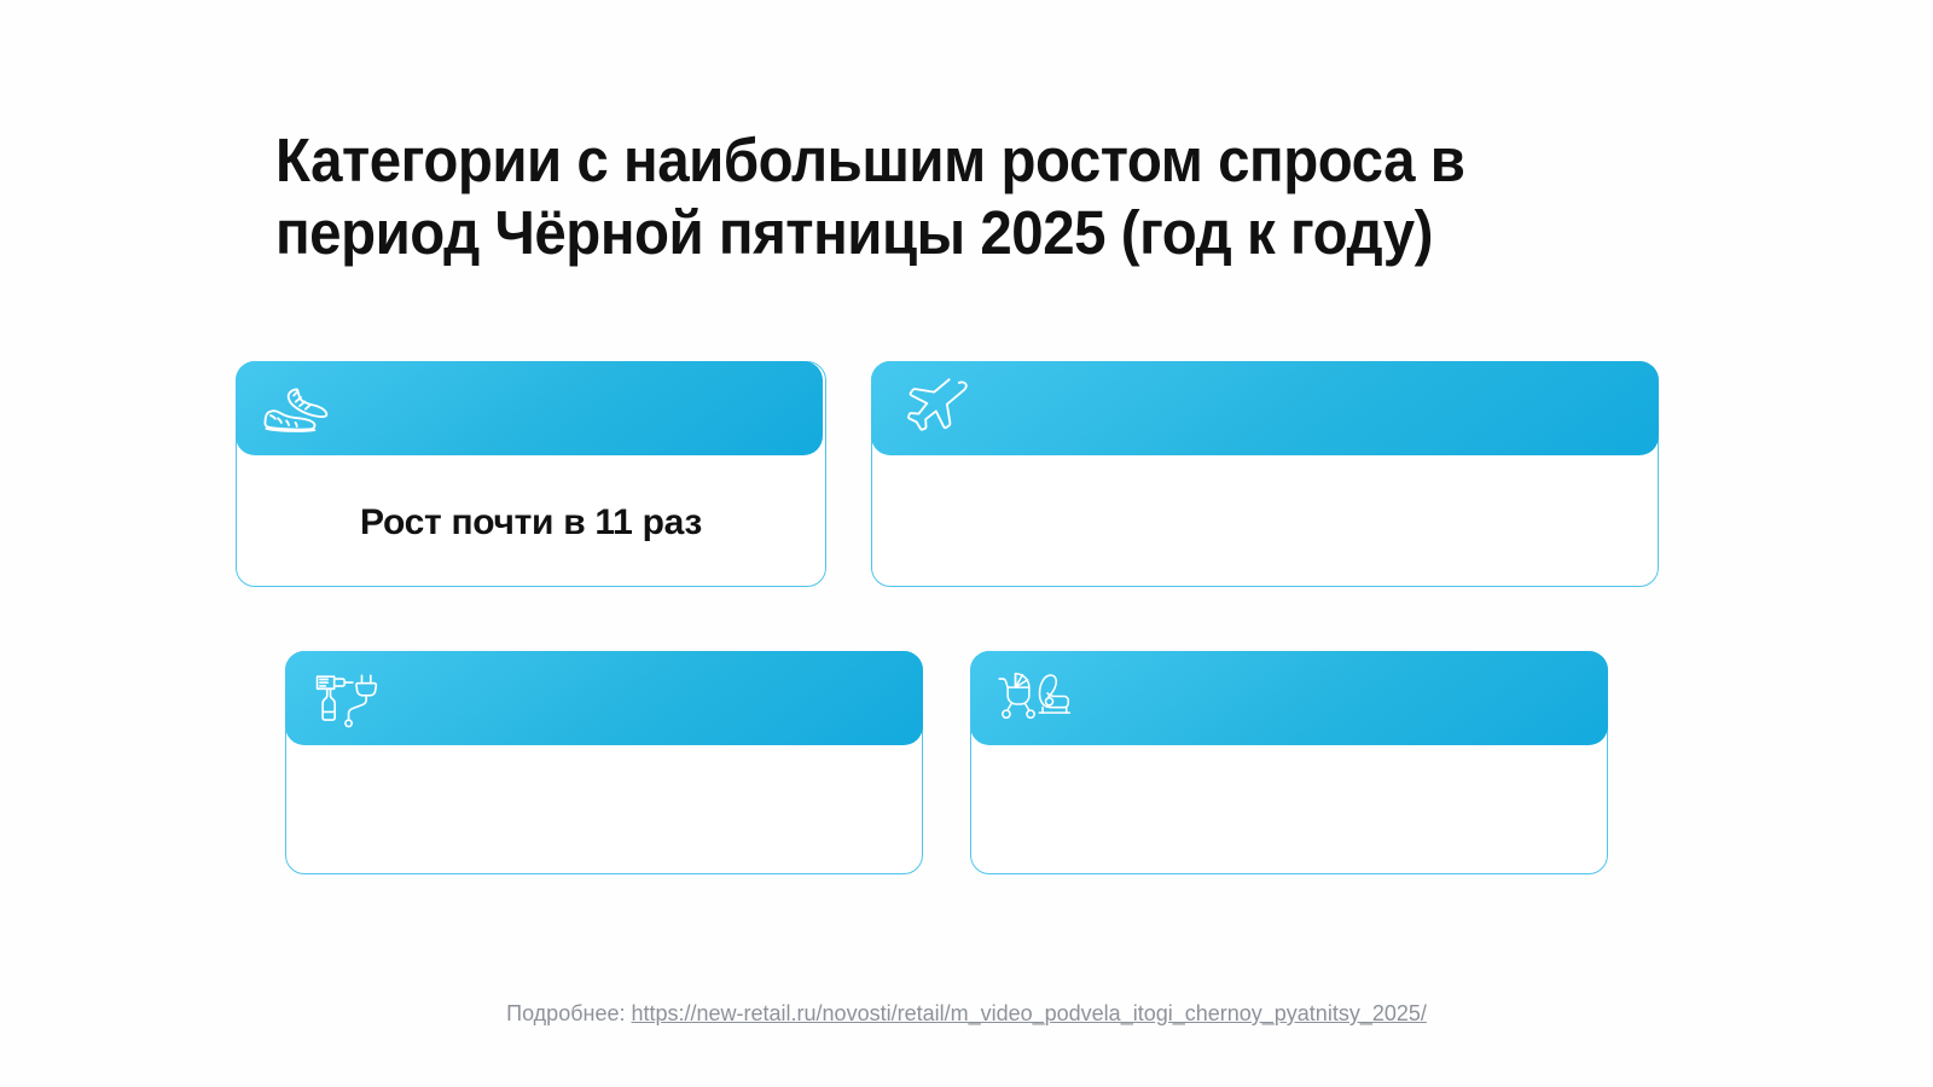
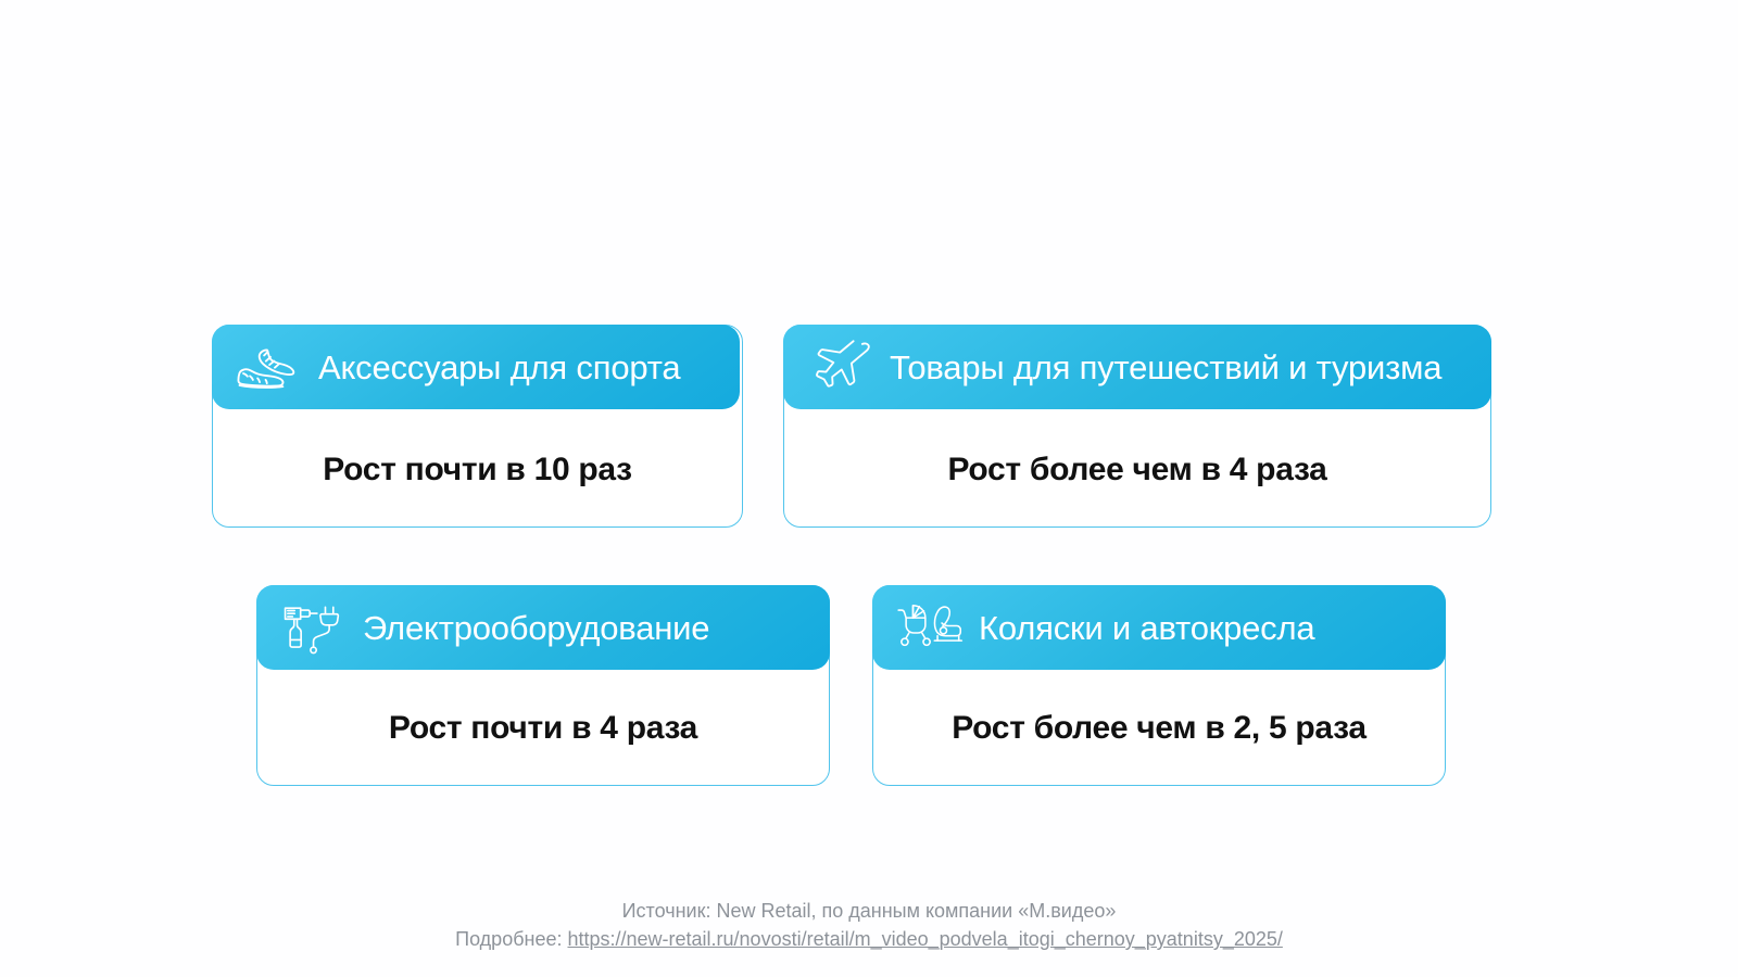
- Категории с наибольшим ростом спроса в период Чёрной пятницы 2025 (год к году)
- Рост почти в 11 раз
+ Рост почти в 10 раз
+ Аксессуары для спорта
+ Рост более чем в 4 раза
+ Товары для путешествий и туризма
+ Рост почти в 4 раза
+ Электрооборудование
+ Рост более чем в 2, 5 раза
+ Коляски и автокресла
+ Источник: New Retail, по данным компании «М.видео»
  Подробнее: https://new-retail.ru/novosti/retail/m_video_podvela_itogi_chernoy_pyatnitsy_2025/
